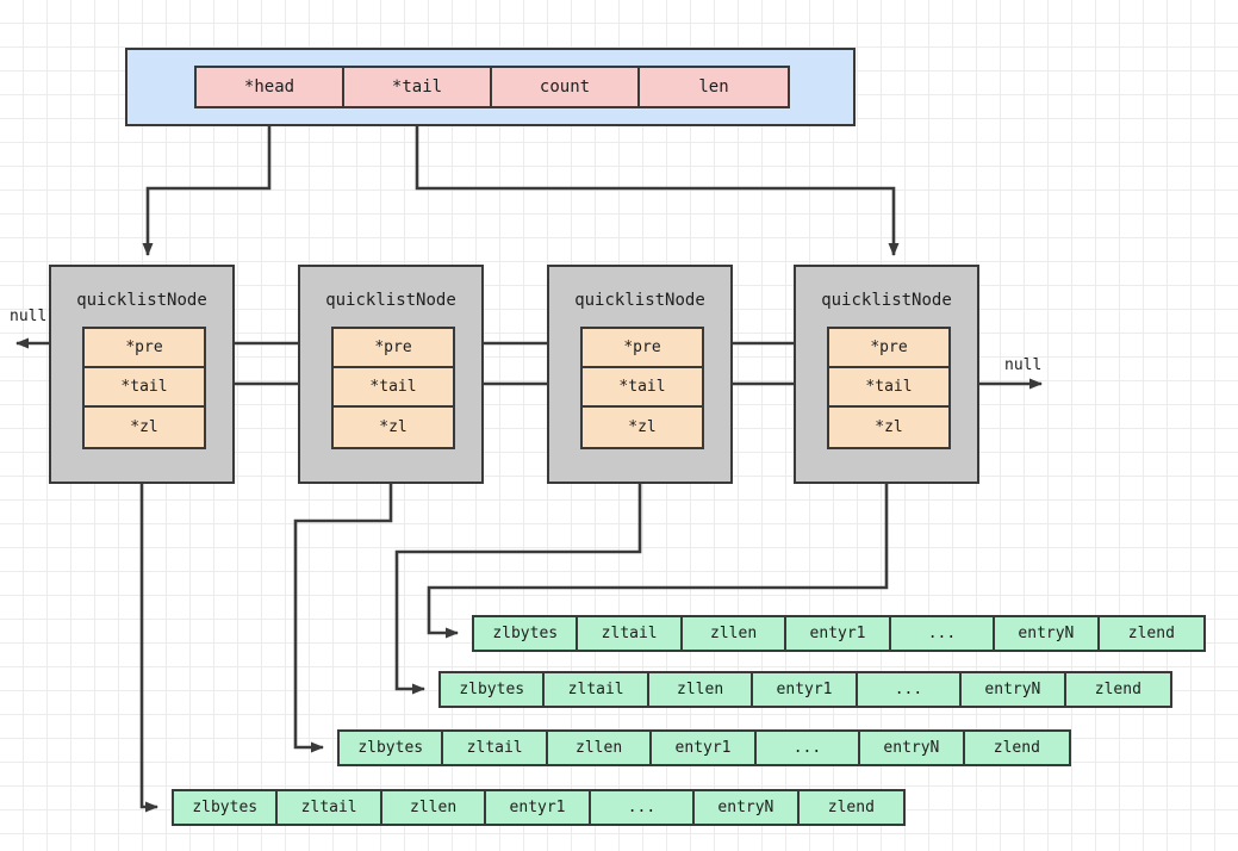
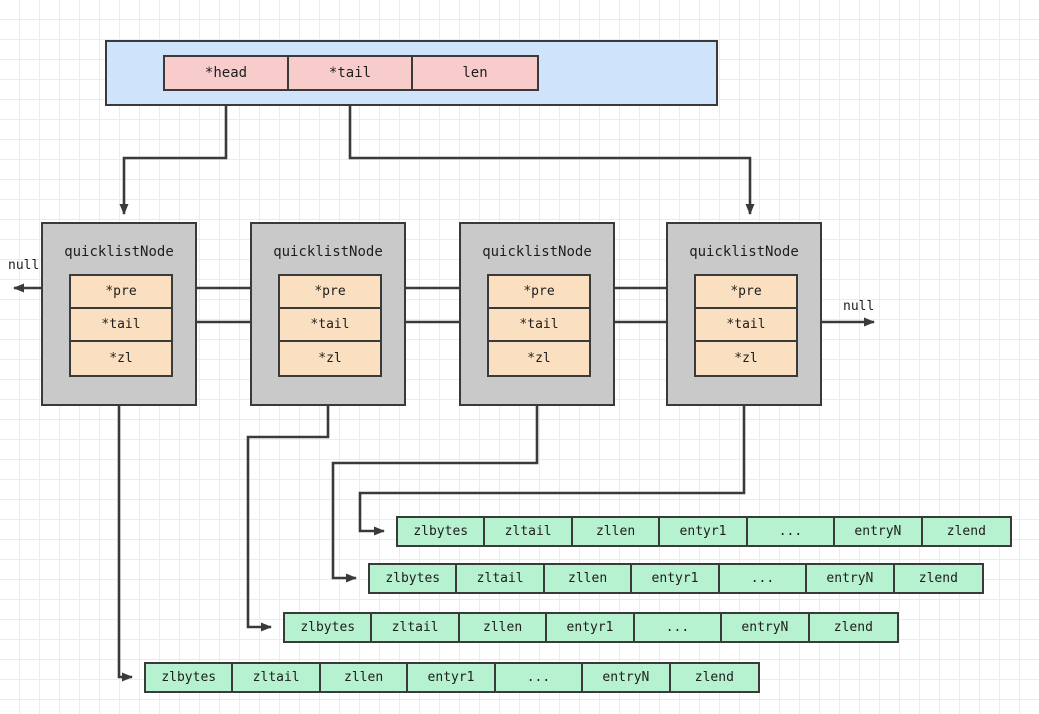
  *head
  *tail
- count
  len
  quicklistNode
  *pre
  *tail
  *zl
  quicklistNode
  *pre
  *tail
  *zl
  quicklistNode
  *pre
  *tail
  *zl
  quicklistNode
  *pre
  *tail
  *zl
  null
  null
  zlbytes
  zltail
  zllen
  entyr1
  ...
  entryN
  zlend
  zlbytes
  zltail
  zllen
  entyr1
  ...
  entryN
  zlend
  zlbytes
  zltail
  zllen
  entyr1
  ...
  entryN
  zlend
  zlbytes
  zltail
  zllen
  entyr1
  ...
  entryN
  zlend
